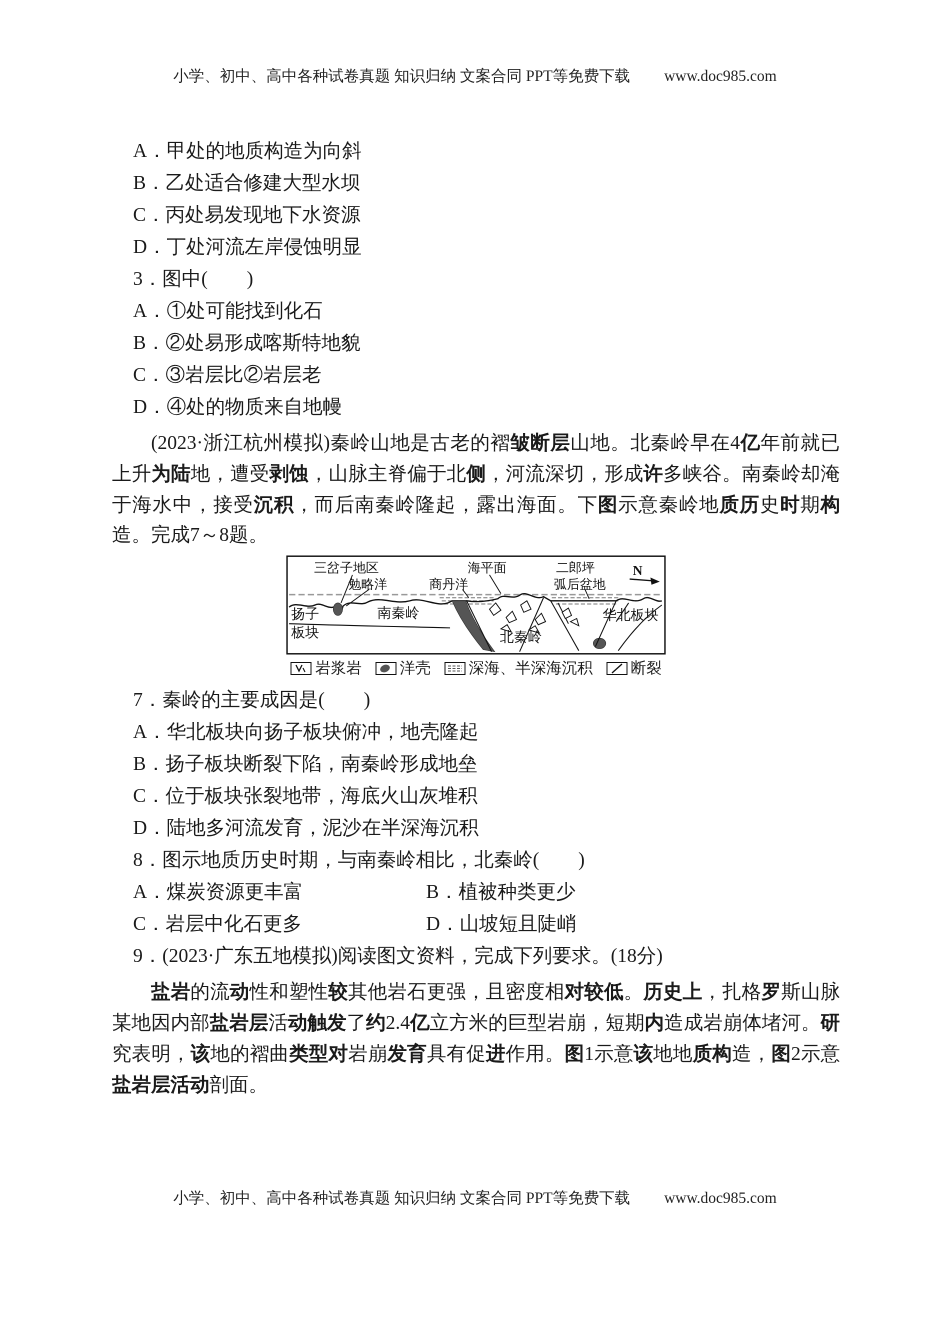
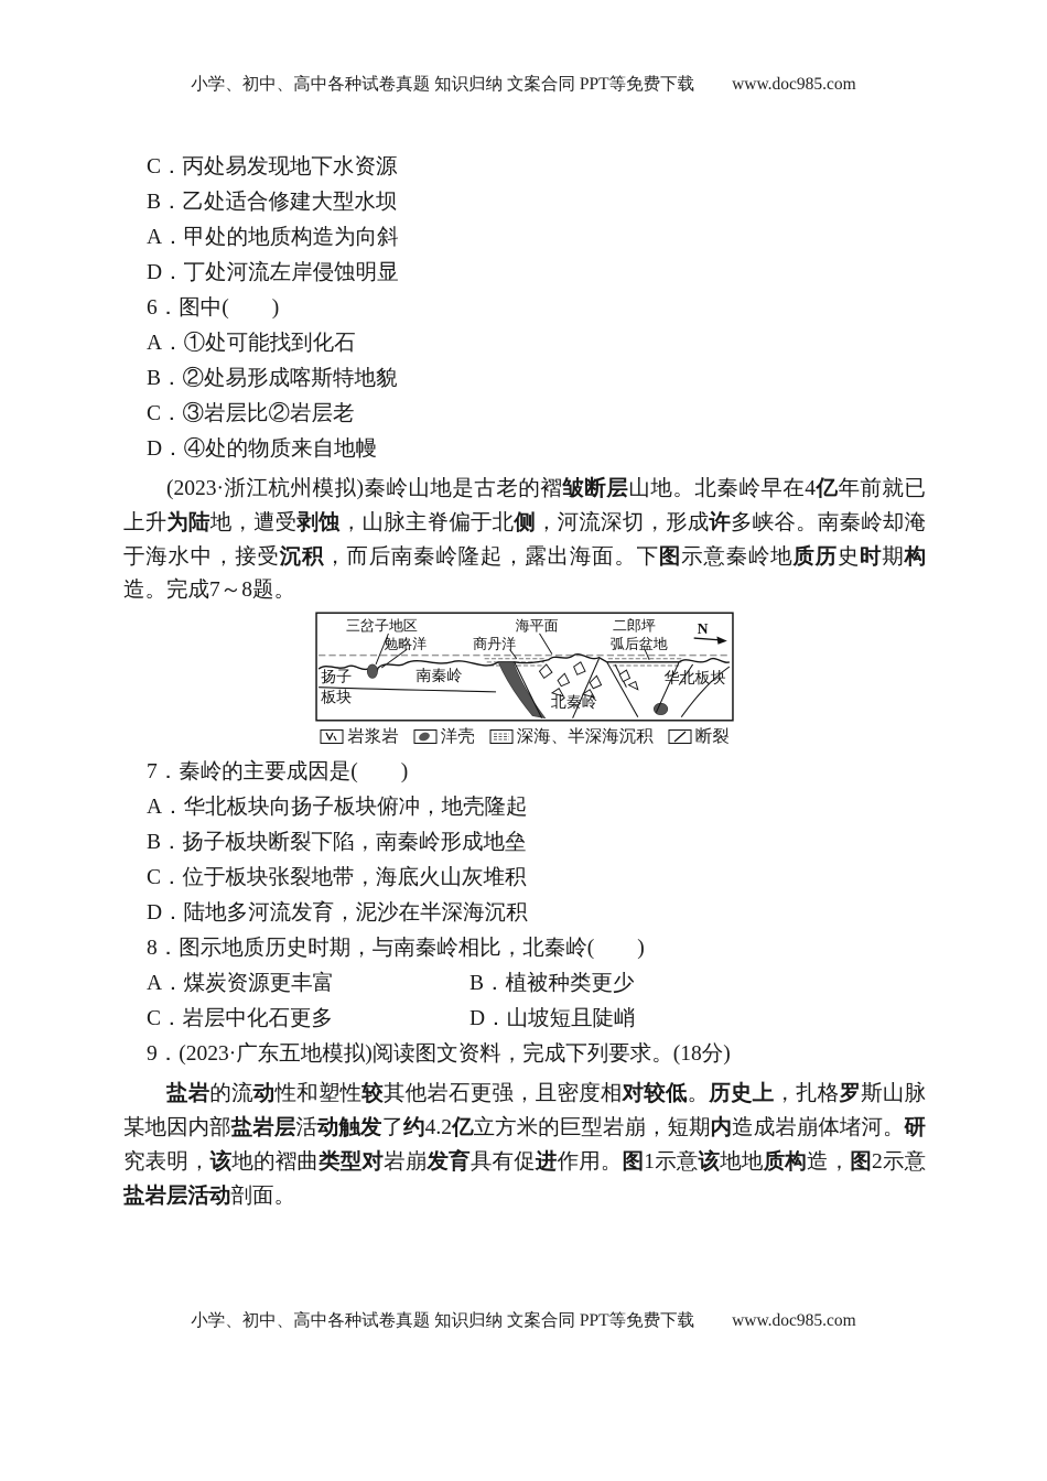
  小学、初中、高中各种试卷真题 知识归纳 文案合同 PPT等免费下载 www.doc985.com
- A．甲处的地质构造为向斜
+ C．丙处易发现地下水资源
  B．乙处适合修建大型水坝
- C．丙处易发现地下水资源
+ A．甲处的地质构造为向斜
  D．丁处河流左岸侵蚀明显
- 3．图中( )
+ 6．图中( )
  A．①处可能找到化石
  B．②处易形成喀斯特地貌
  C．③岩层比②岩层老
  D．④处的物质来自地幔
  (2023·浙江杭州模拟)秦岭山地是古老的褶皱断层山地。北秦岭早在4亿年前就已上升为陆地，遭受剥蚀，山脉主脊偏于北侧，河流深切，形成许多峡谷。南秦岭却淹于海水中，接受沉积，而后南秦岭隆起，露出海面。下图示意秦岭地质历史时期构造。完成7～8题。
  N
  三岔子地区
  勉略洋
  海平面
  商丹洋
  二郎坪
  弧后盆地
  扬子
  板块
  南秦岭
  北秦岭
  华北板块
  岩浆岩
  洋壳
  深海、半深海沉积
  断裂
  7．秦岭的主要成因是( )
  A．华北板块向扬子板块俯冲，地壳隆起
  B．扬子板块断裂下陷，南秦岭形成地垒
  C．位于板块张裂地带，海底火山灰堆积
  D．陆地多河流发育，泥沙在半深海沉积
  8．图示地质历史时期，与南秦岭相比，北秦岭( )
  A．煤炭资源更丰富
  B．植被种类更少
  C．岩层中化石更多
  D．山坡短且陡峭
  9．(2023·广东五地模拟)阅读图文资料，完成下列要求。(18分)
- 盐岩的流动性和塑性较其他岩石更强，且密度相对较低。历史上，扎格罗斯山脉某地因内部盐岩层活动触发了约2.4亿立方米的巨型岩崩，短期内造成岩崩体堵河。研究表明，该地的褶曲类型对岩崩发育具有促进作用。图1示意该地地质构造，图2示意盐岩层活动剖面。
+ 盐岩的流动性和塑性较其他岩石更强，且密度相对较低。历史上，扎格罗斯山脉某地因内部盐岩层活动触发了约4.2亿立方米的巨型岩崩，短期内造成岩崩体堵河。研究表明，该地的褶曲类型对岩崩发育具有促进作用。图1示意该地地质构造，图2示意盐岩层活动剖面。
  小学、初中、高中各种试卷真题 知识归纳 文案合同 PPT等免费下载 www.doc985.com
